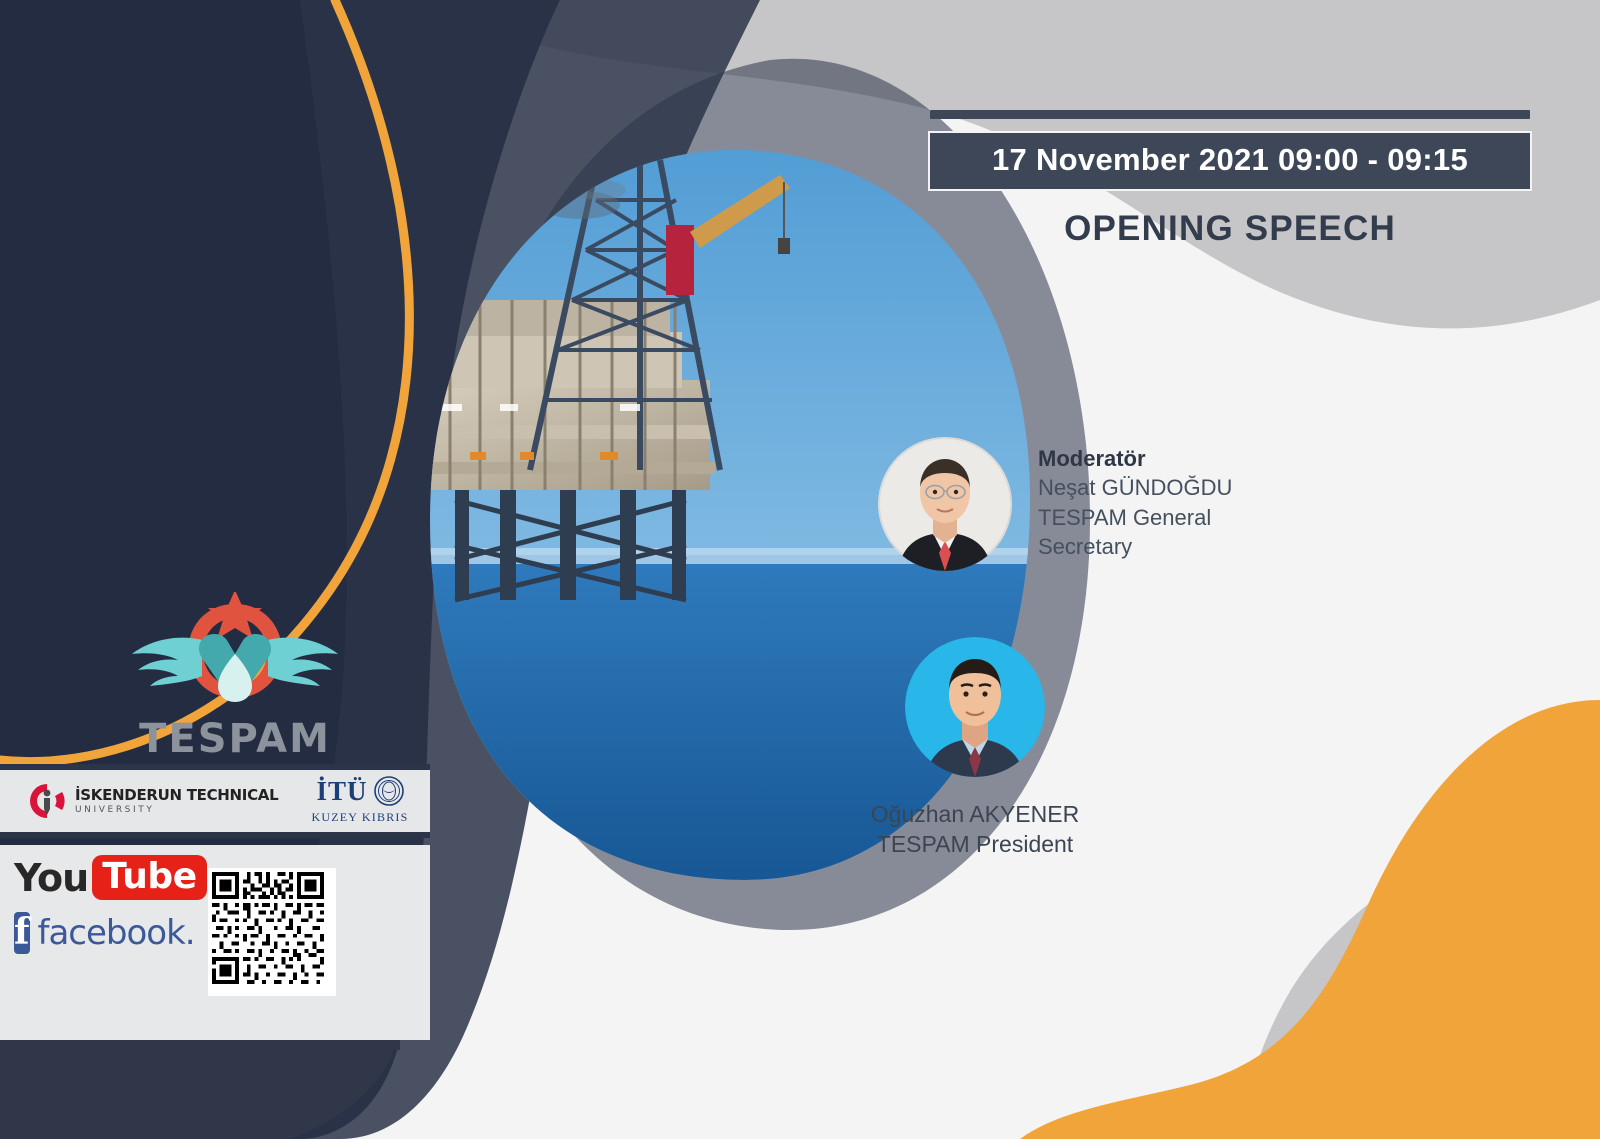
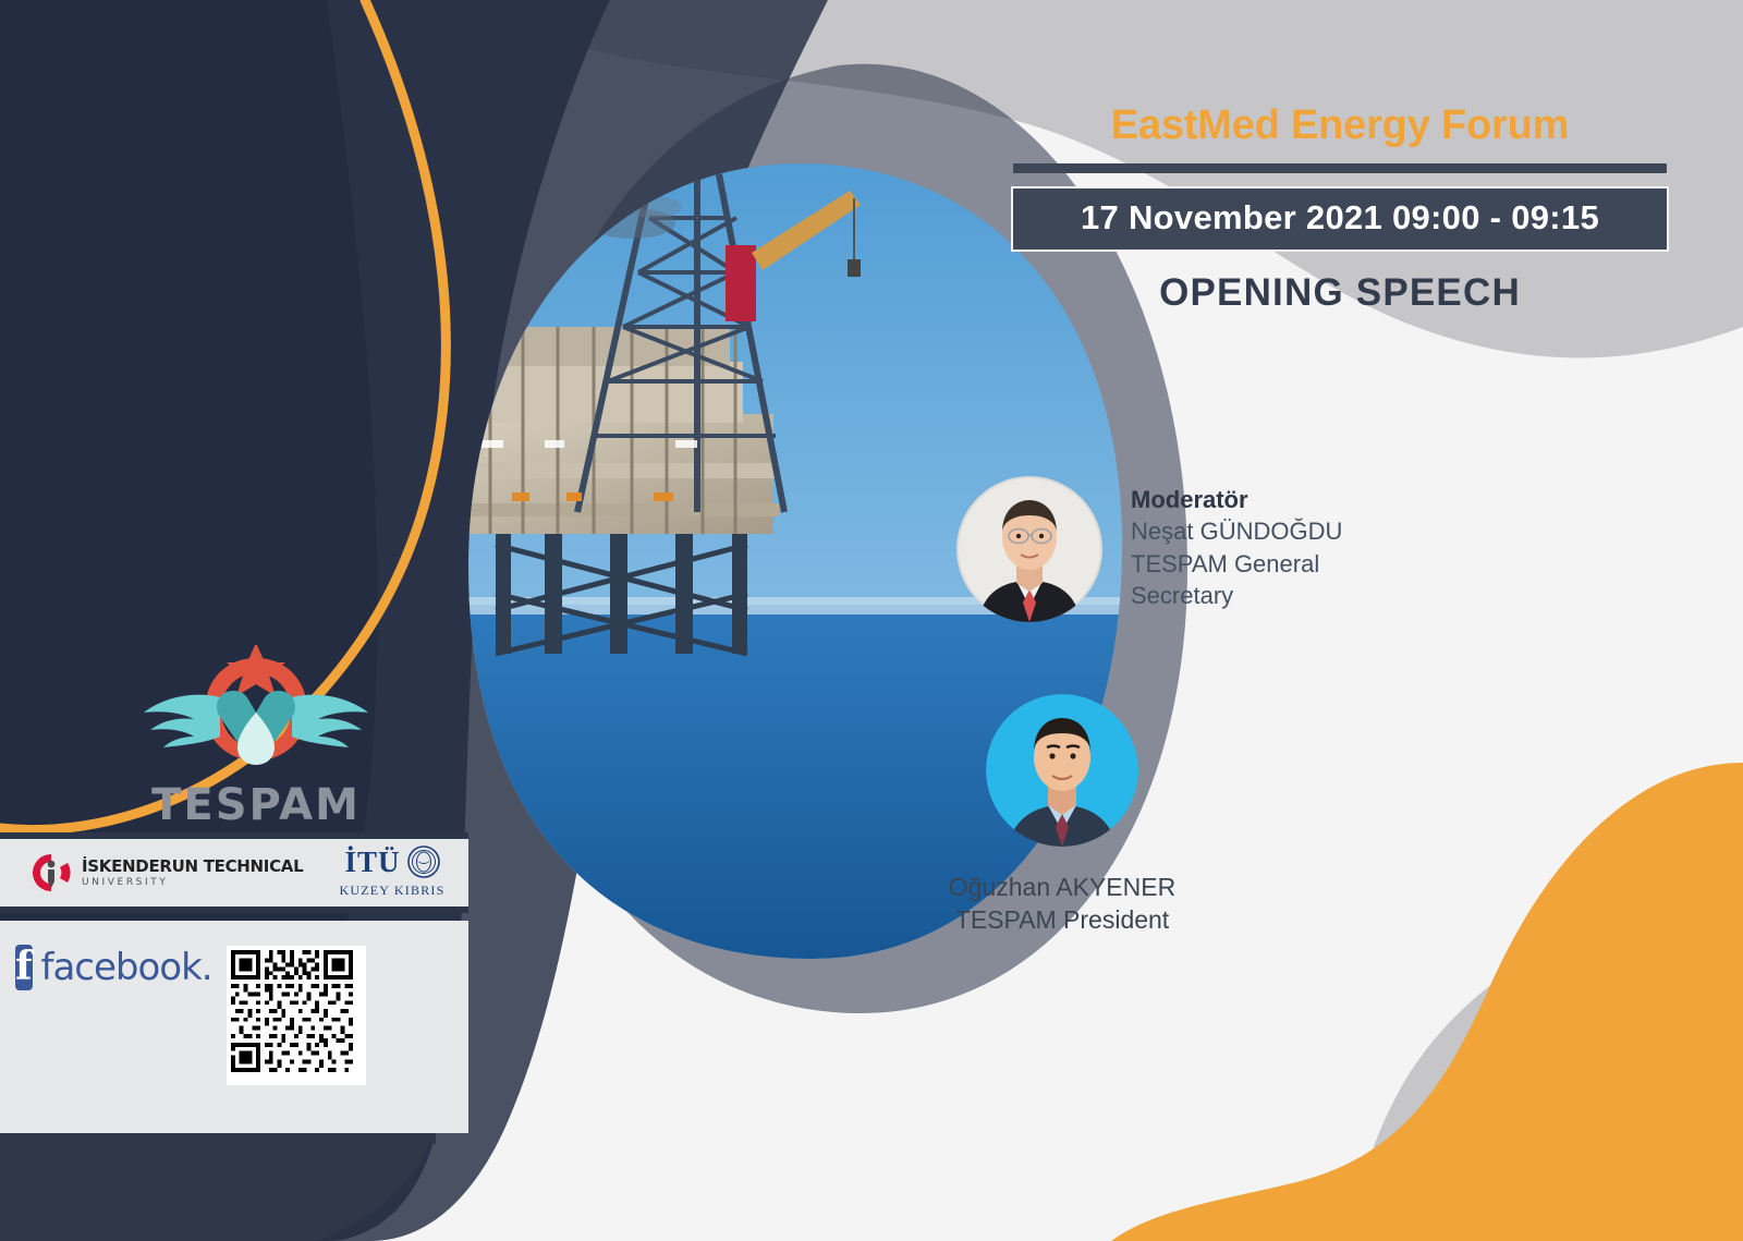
+ EastMed Energy Forum
  17 November 2021 09:00 - 09:15
  OPENING SPEECH
  Moderatör
  Neşat GÜNDOĞDU
  TESPAM General
  Secretary
  Oğuzhan AKYENER
  TESPAM President
  TESPAM
  İSKENDERUN TECHNICAL
  UNIVERSITY
  İTÜ
  KUZEY KIBRIS
- You
- Tube
  f
  facebook.
